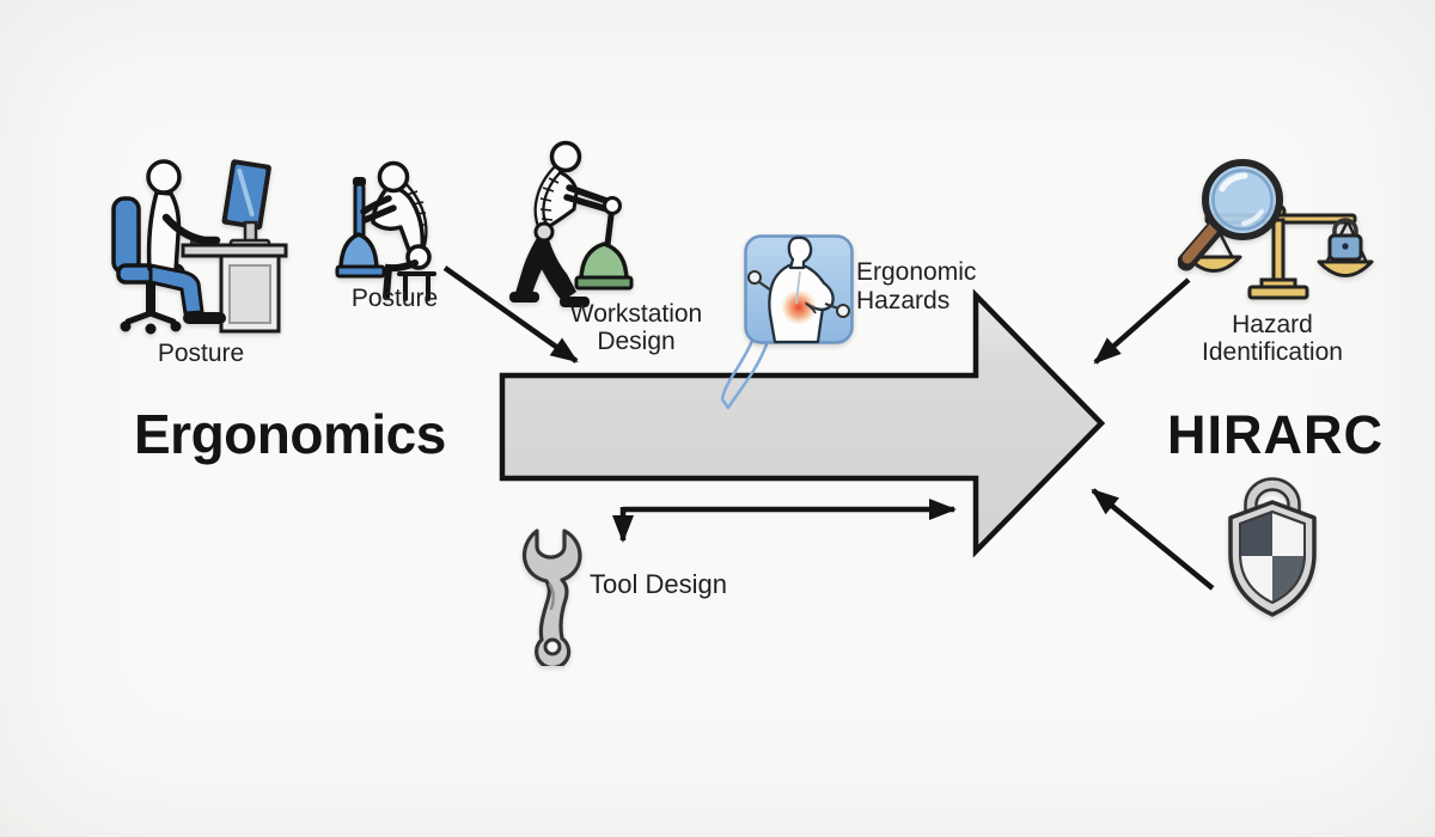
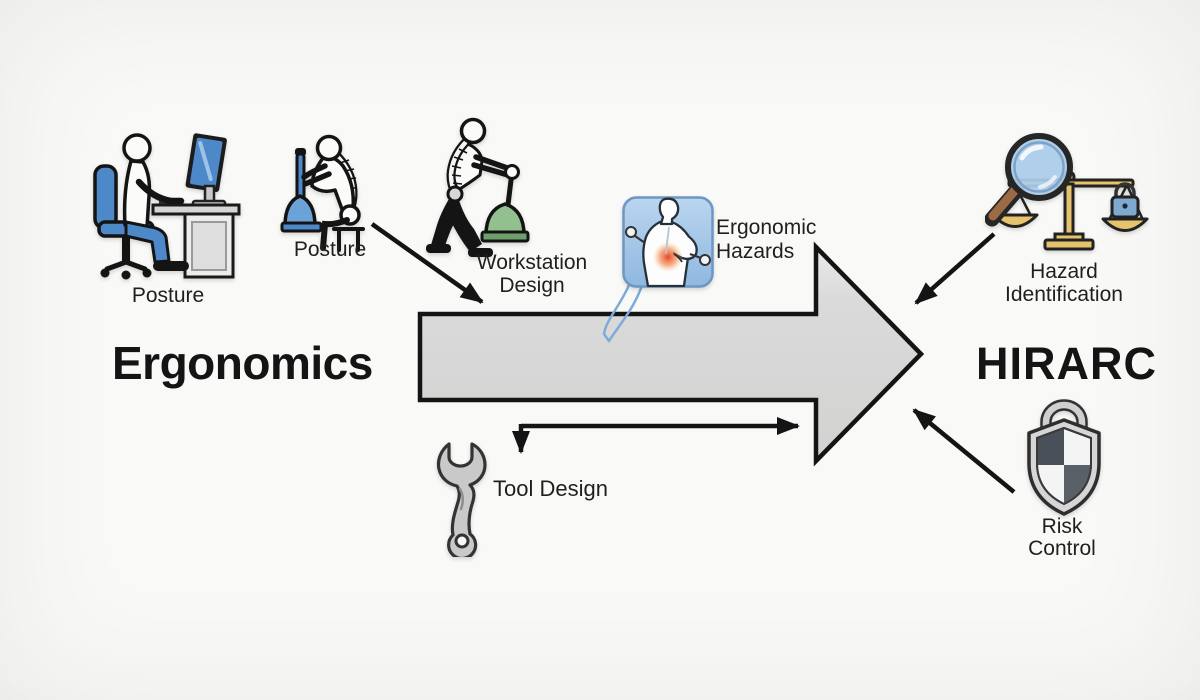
  Ergonomics
  HIRARC
  Posture
  Posture
  Workstation
  Design
  Ergonomic
  Hazards
  Hazard
  Identification
  Tool Design
+ Risk
+ Control
